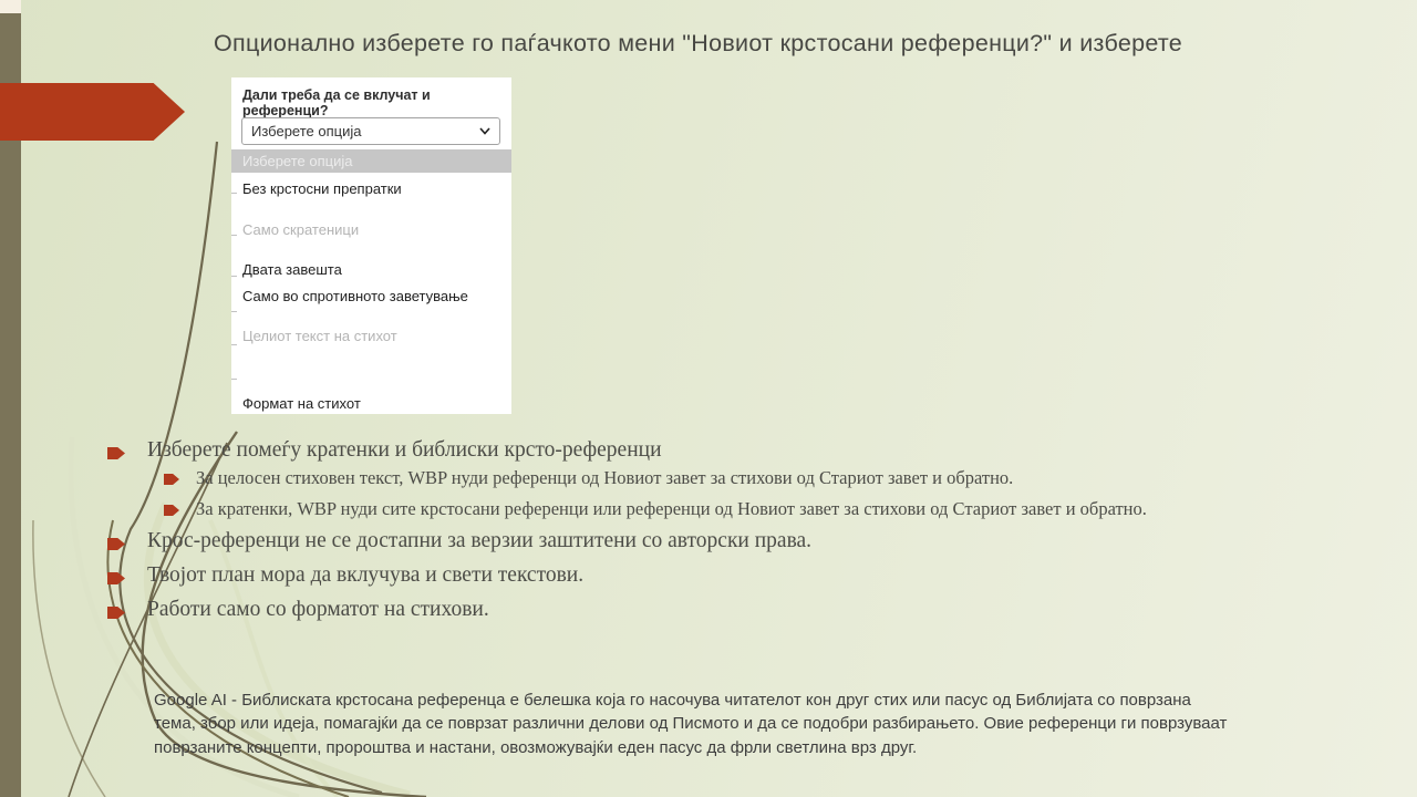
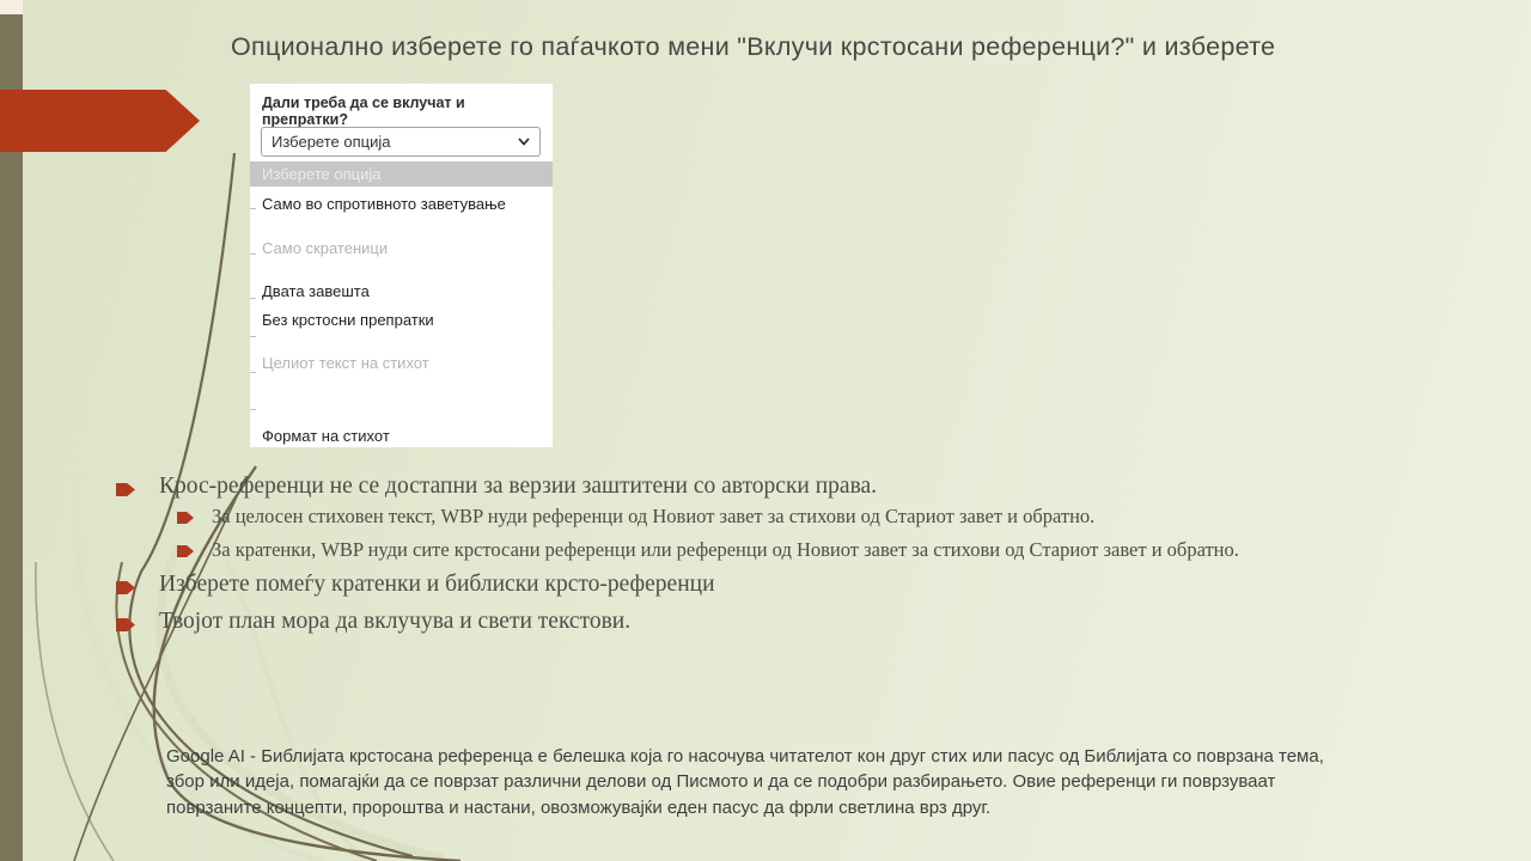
- Опционално изберете го паѓачкото мени "Новиот крстосани референци?" и изберете
+ Опционално изберете го паѓачкото мени "Вклучи крстосани референци?" и изберете
- Дали треба да се вклучат и референци?
+ Дали треба да се вклучат и препратки?
  Изберете опција
  Изберете опција
- Без крстосни препратки
+ Само во спротивното заветување
  Само скратеници
  Двата завешта
- Само во спротивното заветување
+ Без крстосни препратки
  Целиот текст на стихот
  Формат на стихот
- Изберете помеѓу кратенки и библиски крсто-референци
+ Крос-референци не се достапни за верзии заштитени со авторски права.
  За целосен стиховен текст, WBP нуди референци од Новиот завет за стихови од Стариот завет и обратно.
  За кратенки, WBP нуди сите крстосани референци или референци од Новиот завет за стихови од Стариот завет и обратно.
- Крос-референци не се достапни за верзии заштитени со авторски права.
+ Изберете помеѓу кратенки и библиски крсто-референци
  Твојот план мора да вклучува и свети текстови.
- Работи само со форматот на стихови.
- Google AI - Библиската крстосана референца е белешка која го насочува читателот кон друг стих или пасус од Библијата со поврзана тема, збор или идеја, помагајќи да се поврзат различни делови од Писмото и да се подобри разбирањето. Овие референци ги поврзуваат поврзаните концепти, пророштва и настани, овозможувајќи еден пасус да фрли светлина врз друг.
+ Google AI - Библијата крстосана референца е белешка која го насочува читателот кон друг стих или пасус од Библијата со поврзана тема, збор или идеја, помагајќи да се поврзат различни делови од Писмото и да се подобри разбирањето. Овие референци ги поврзуваат поврзаните концепти, пророштва и настани, овозможувајќи еден пасус да фрли светлина врз друг.
